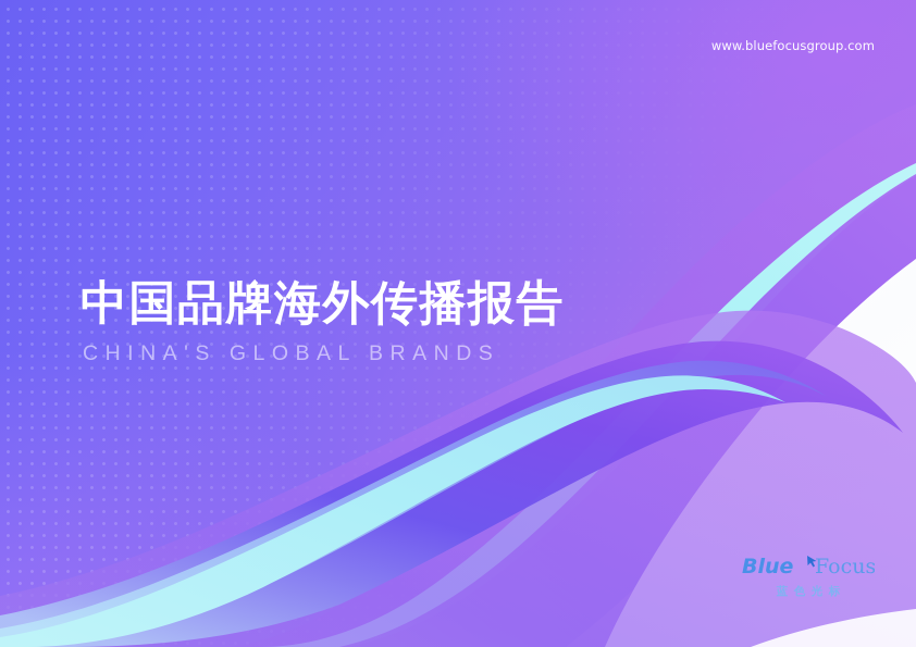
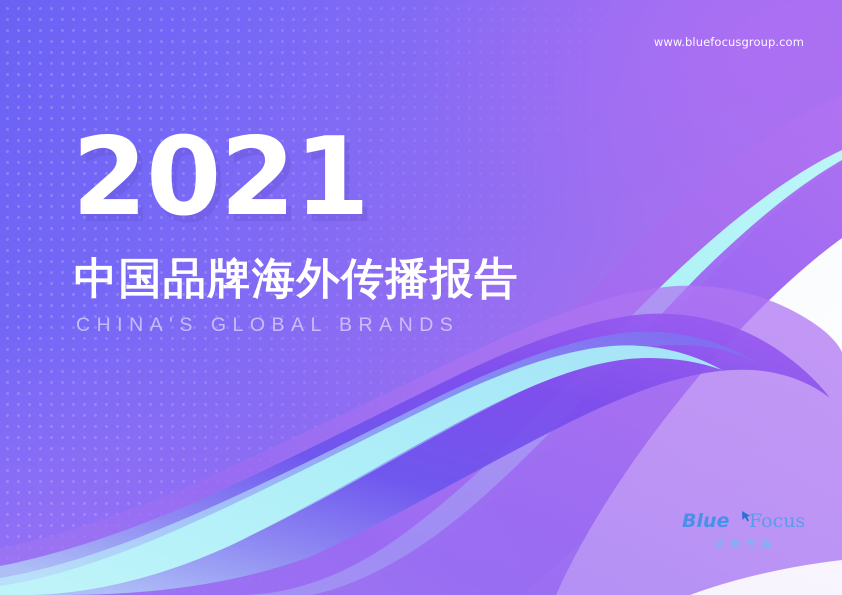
  www.bluefocusgroup.com
+ 2021
  中国品牌海外传播报告
  CHINA'S GLOBAL BRANDS
  Blue
  Focus
  蓝色光标
